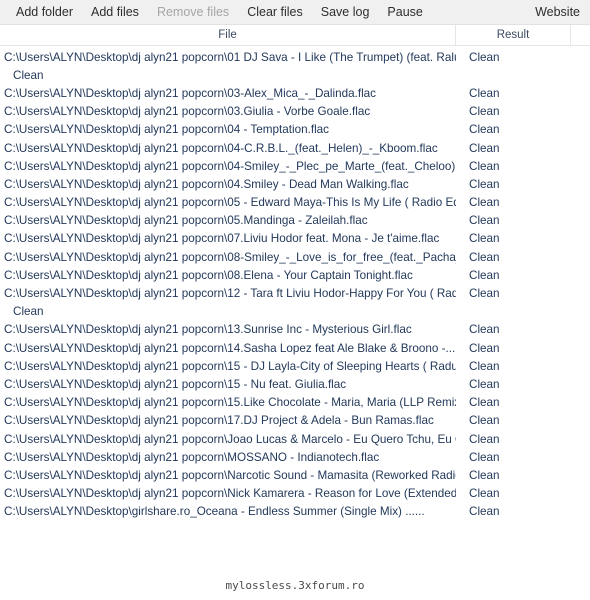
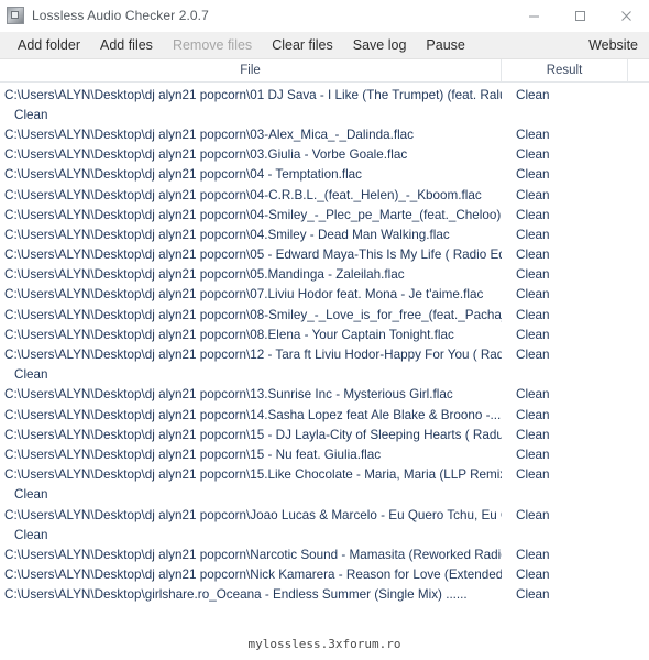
+ Lossless Audio Checker 2.0.7
  Add folder
  Add files
  Remove files
  Clear files
  Save log
  Pause
  Website
  File
  Result
  C:\Users\ALYN\Desktop\dj alyn21 popcorn\01 DJ Sava - I Like (The Trumpet) (feat. Ral
  Clean
  Clean
  C:\Users\ALYN\Desktop\dj alyn21 popcorn\03-Alex_Mica_-_Dalinda.flac
  Clean
  C:\Users\ALYN\Desktop\dj alyn21 popcorn\03.Giulia - Vorbe Goale.flac
  Clean
  C:\Users\ALYN\Desktop\dj alyn21 popcorn\04 - Temptation.flac
  Clean
  C:\Users\ALYN\Desktop\dj alyn21 popcorn\04-C.R.B.L._(feat._Helen)_-_Kboom.flac
  Clean
  C:\Users\ALYN\Desktop\dj alyn21 popcorn\04-Smiley_-_Plec_pe_Marte_(feat._Cheloo)
  Clean
  C:\Users\ALYN\Desktop\dj alyn21 popcorn\04.Smiley - Dead Man Walking.flac
  Clean
  C:\Users\ALYN\Desktop\dj alyn21 popcorn\05 - Edward Maya-This Is My Life ( Radio E
  Clean
  C:\Users\ALYN\Desktop\dj alyn21 popcorn\05.Mandinga - Zaleilah.flac
  Clean
  C:\Users\ALYN\Desktop\dj alyn21 popcorn\07.Liviu Hodor feat. Mona - Je t'aime.flac
  Clean
  C:\Users\ALYN\Desktop\dj alyn21 popcorn\08-Smiley_-_Love_is_for_free_(feat._Pacha
  Clean
  C:\Users\ALYN\Desktop\dj alyn21 popcorn\08.Elena - Your Captain Tonight.flac
  Clean
  C:\Users\ALYN\Desktop\dj alyn21 popcorn\12 - Tara ft Liviu Hodor-Happy For You ( Rad
  Clean
  Clean
  C:\Users\ALYN\Desktop\dj alyn21 popcorn\13.Sunrise Inc - Mysterious Girl.flac
  Clean
  C:\Users\ALYN\Desktop\dj alyn21 popcorn\14.Sasha Lopez feat Ale Blake & Broono -...
  Clean
  C:\Users\ALYN\Desktop\dj alyn21 popcorn\15 - DJ Layla-City of Sleeping Hearts ( Radu
  Clean
  C:\Users\ALYN\Desktop\dj alyn21 popcorn\15 - Nu feat. Giulia.flac
  Clean
  C:\Users\ALYN\Desktop\dj alyn21 popcorn\15.Like Chocolate - Maria, Maria (LLP Remi
  Clean
- C:\Users\ALYN\Desktop\dj alyn21 popcorn\17.DJ Project & Adela - Bun Ramas.flac
  Clean
  C:\Users\ALYN\Desktop\dj alyn21 popcorn\Joao Lucas & Marcelo - Eu Quero Tchu, Eu
  Clean
- C:\Users\ALYN\Desktop\dj alyn21 popcorn\MOSSANO - Indianotech.flac
  Clean
  C:\Users\ALYN\Desktop\dj alyn21 popcorn\Narcotic Sound - Mamasita (Reworked Radi
  Clean
  C:\Users\ALYN\Desktop\dj alyn21 popcorn\Nick Kamarera - Reason for Love (Extended
  Clean
  C:\Users\ALYN\Desktop\girlshare.ro_Oceana - Endless Summer (Single Mix) ......
  Clean
  mylossless.3xforum.ro
